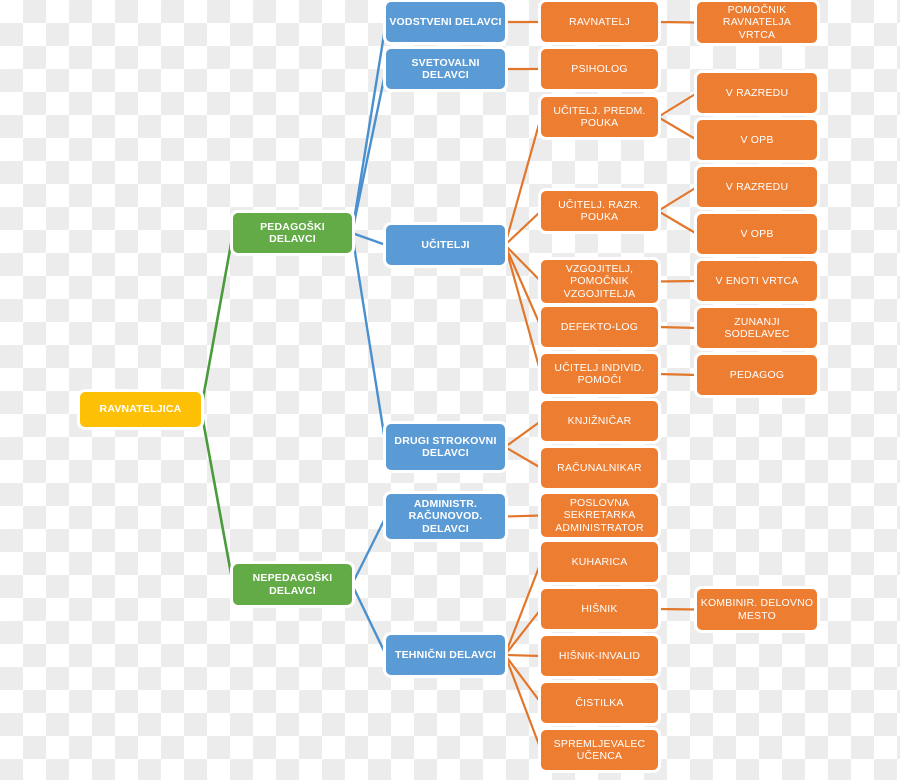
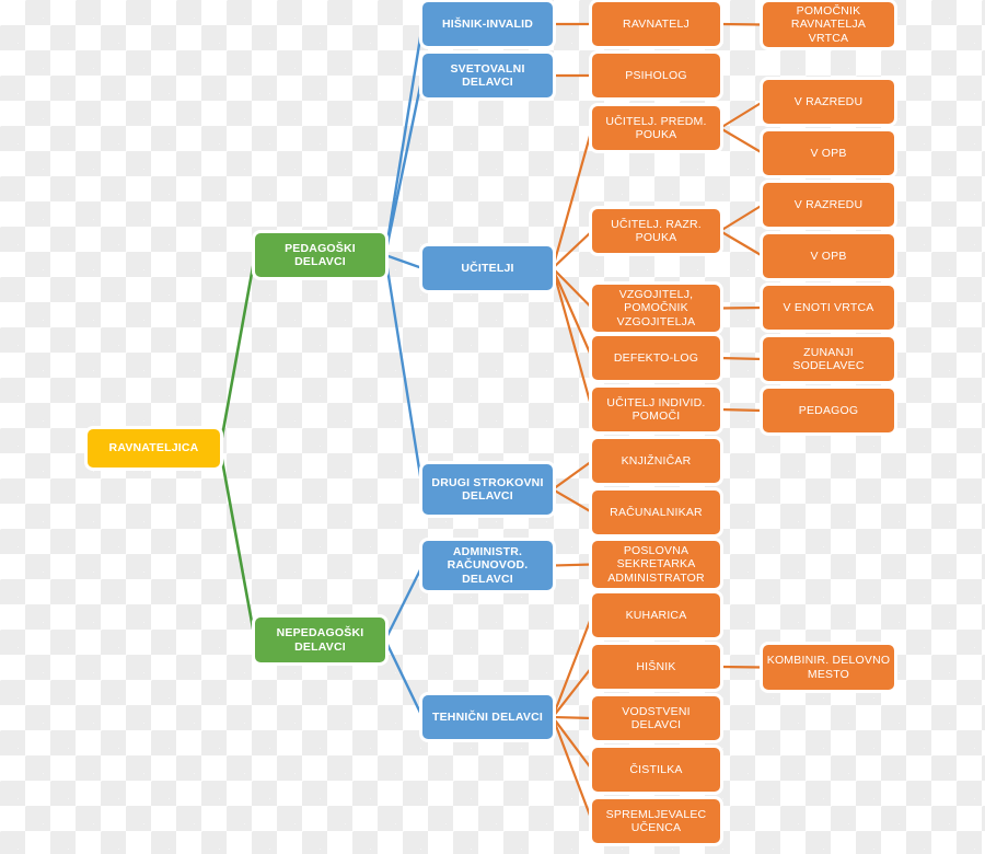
  RAVNATELJICA
  PEDAGOŠKI DELAVCI
  NEPEDAGOŠKI DELAVCI
- VODSTVENI DELAVCI
+ HIŠNIK-INVALID
  SVETOVALNI DELAVCI
  UČITELJI
  DRUGI STROKOVNI
  DELAVCI
  ADMINISTR. RAČUNOVOD.
  DELAVCI
  TEHNIČNI DELAVCI
  RAVNATELJ
  PSIHOLOG
  UČITELJ. PREDM. POUKA
  UČITELJ. RAZR. POUKA
  VZGOJITELJ,
  POMOČNIK VZGOJITELJA
  DEFEKTO-LOG
  UČITELJ INDIVID. POMOČI
  KNJIŽNIČAR
  RAČUNALNIKAR
  POSLOVNA SEKRETARKA
  ADMINISTRATOR
  KUHARICA
  HIŠNIK
- HIŠNIK-INVALID
+ VODSTVENI DELAVCI
  ČISTILKA
  SPREMLJEVALEC UČENCA
  POMOČNIK RAVNATELJA
  VRTCA
  V RAZREDU
  V OPB
  V RAZREDU
  V OPB
  V ENOTI VRTCA
  ZUNANJI SODELAVEC
  PEDAGOG
  KOMBINIR. DELOVNO
  MESTO
